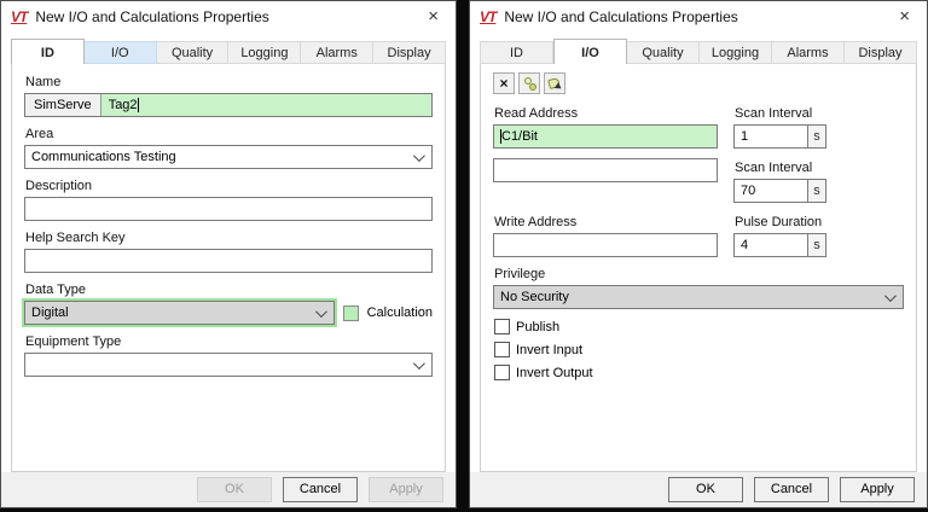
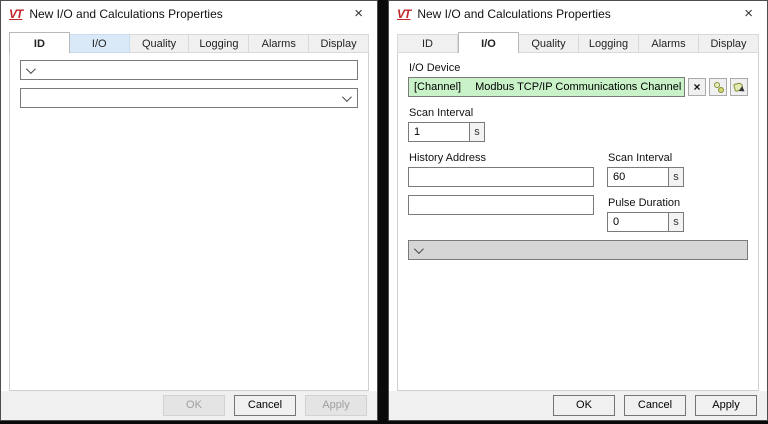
  VT
  New I/O and Calculations Properties
  ×
  ID
  I/O
  Quality
  Logging
  Alarms
  Display
- Name
- SimServe
- Tag2
- Area
- Communications Testing
- Description
- Help Search Key
- Data Type
- Digital
- Calculation
- Equipment Type
  OK
  Cancel
  Apply
  VT
  New I/O and Calculations Properties
  ×
  ID
  I/O
  Quality
  Logging
  Alarms
  Display
+ I/O Device
+ [Channel]
+ Modbus TCP/IP Communications Channel
  ×
- Read Address
- C1/Bit
  Scan Interval
  1
  s
+ History Address
  Scan Interval
- 70
+ 60
  s
- Write Address
  Pulse Duration
- 4
+ 0
  s
- Privilege
- No Security
- Publish
- Invert Input
- Invert Output
  OK
  Cancel
  Apply
